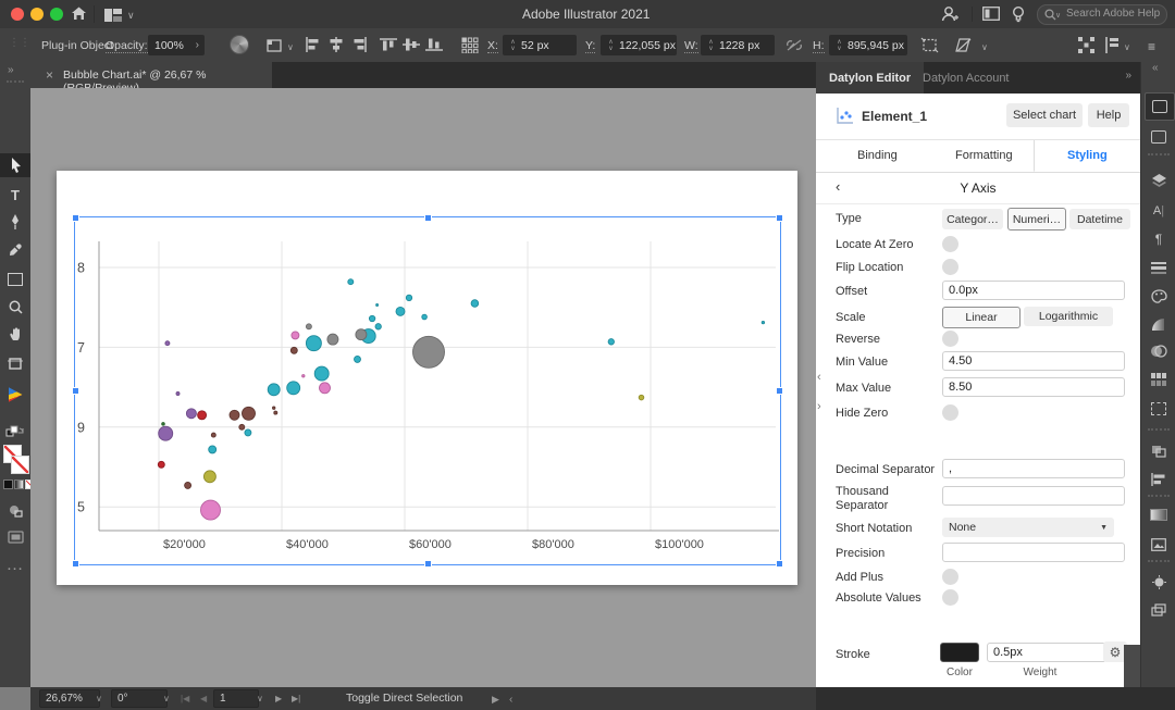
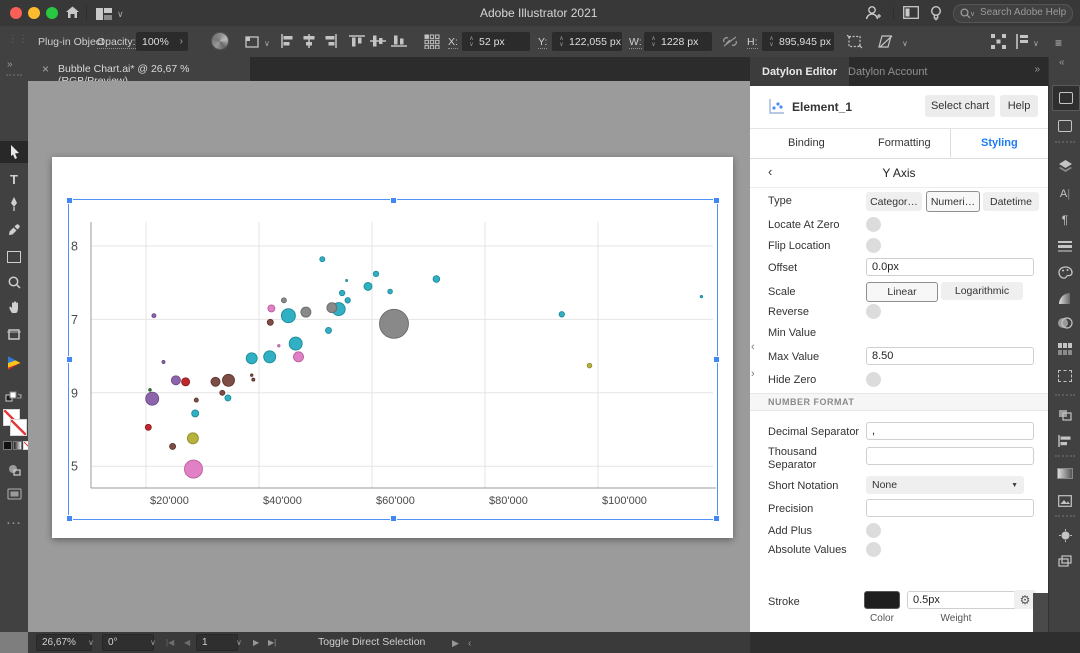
  ∨
  Adobe Illustrator 2021
  Search Adobe Help
  Plug-in Object
  Opacity:
  100%
  ›
  ∨
  X:
  52 px
  Y:
  122,055 px
  W:
  1228 px
  H:
  895,945 px
  ∨
  ∨
  ≡
  »
  T
  …
  ×
  5
  9
  7
  8
  $20'000
  $40'000
  $60'000
  $80'000
  $100'000
  ‹
  ›
  Datylon Editor
  Datylon Account
  »
  Element_1
  Select chart
  Help
  Binding
  Formatting
  Styling
  ‹
  Y Axis
  Type
  Categor…
  Numeri…
  Datetime
  Locate At Zero
  Flip Location
  Offset
  0.0px
  Scale
  Linear
  Logarithmic
  Reverse
  Min Value
- 4.50
  Max Value
  8.50
  Hide Zero
+ NUMBER FORMAT
  Decimal Separator
  ,
  Thousand Separator
  Short Notation
  None
  Precision
  Add Plus
  Absolute Values
  Stroke
  0.5px
  ⚙
  Color
  Weight
  «
  A
  |
  ¶
  26,67%
  ∨
  0°
  ∨
  ◀
  1
  ∨
  ▶
  ▶|
  Toggle Direct Selection
  ▶
  ‹
